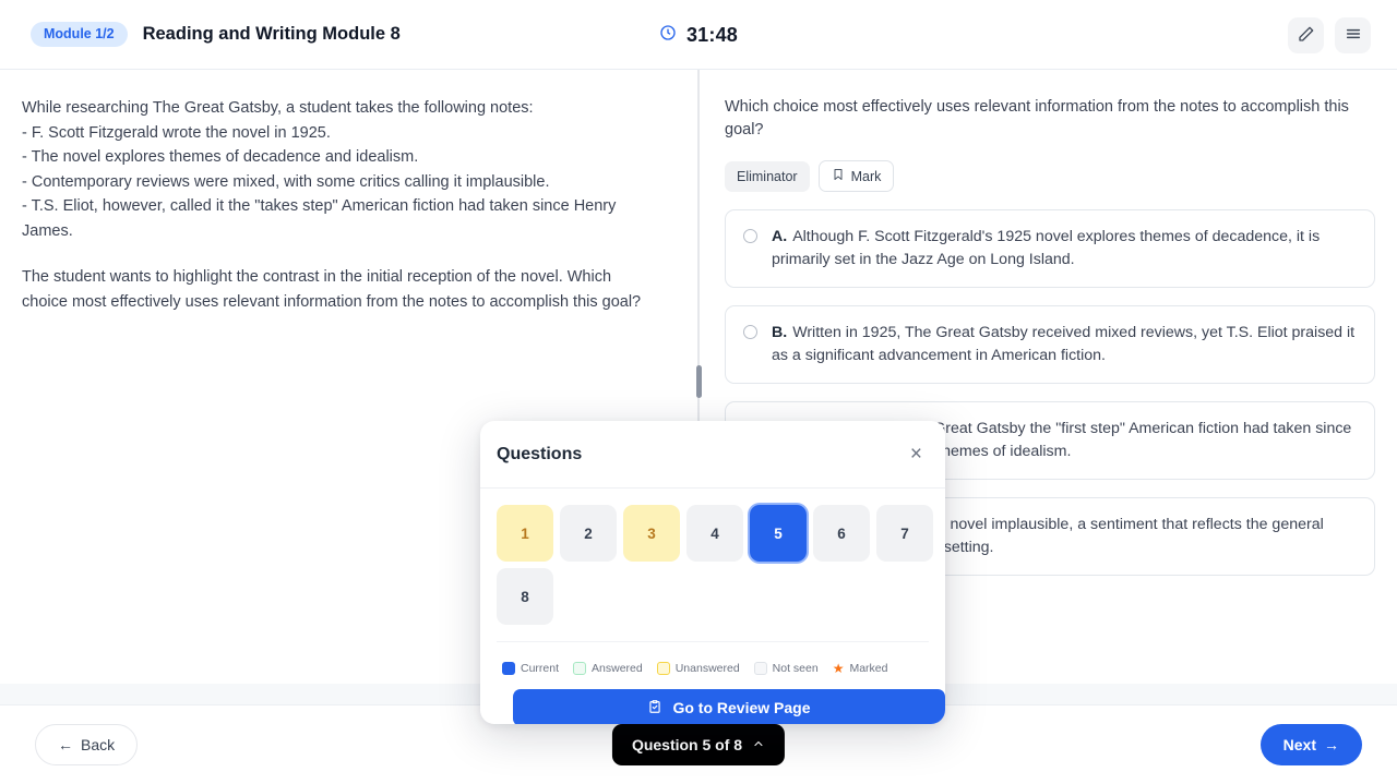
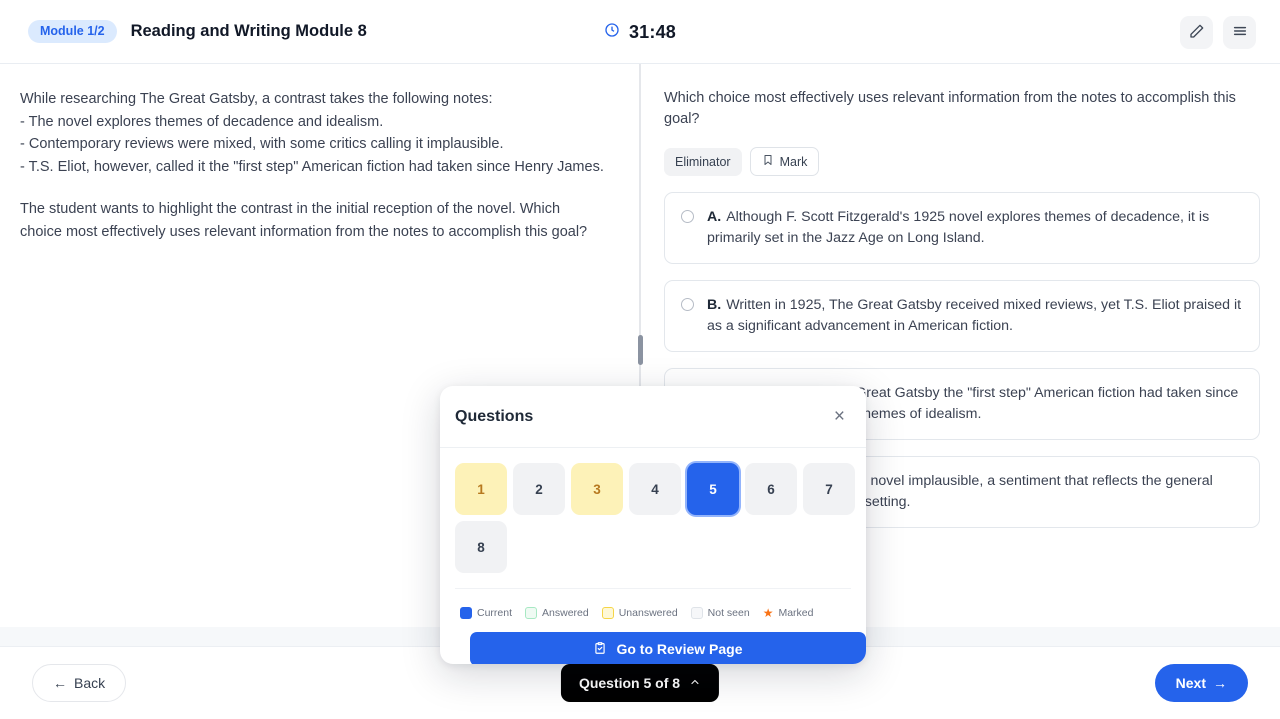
  Module 1/2
  Reading and Writing Module 8
  31:48
- While researching The Great Gatsby, a student takes the following notes:
+ While researching The Great Gatsby, a contrast takes the following notes:
- - F. Scott Fitzgerald wrote the novel in 1925.
  - The novel explores themes of decadence and idealism.
  - Contemporary reviews were mixed, with some critics calling it implausible.
- - T.S. Eliot, however, called it the "takes step" American fiction had taken since Henry James.
+ - T.S. Eliot, however, called it the "first step" American fiction had taken since Henry James.
  The student wants to highlight the contrast in the initial reception of the novel. Which choice most effectively uses relevant information from the notes to accomplish this goal?
  Which choice most effectively uses relevant information from the notes to accomplish this goal?
  Eliminator
  Mark
  A. Although F. Scott Fitzgerald's 1925 novel explores themes of decadence, it is primarily set in the Jazz Age on Long Island.
  B. Written in 1925, The Great Gatsby received mixed reviews, yet T.S. Eliot praised it as a significant advancement in American fiction.
  Questions
  ×
  1
  2
  3
  4
  5
  6
  7
  8
  Current
  Answered
  Unanswered
  Not seen
  ★
  Marked
  Go to Review Page
  ←
  Back
  Question 5 of 8
  Next
  →
